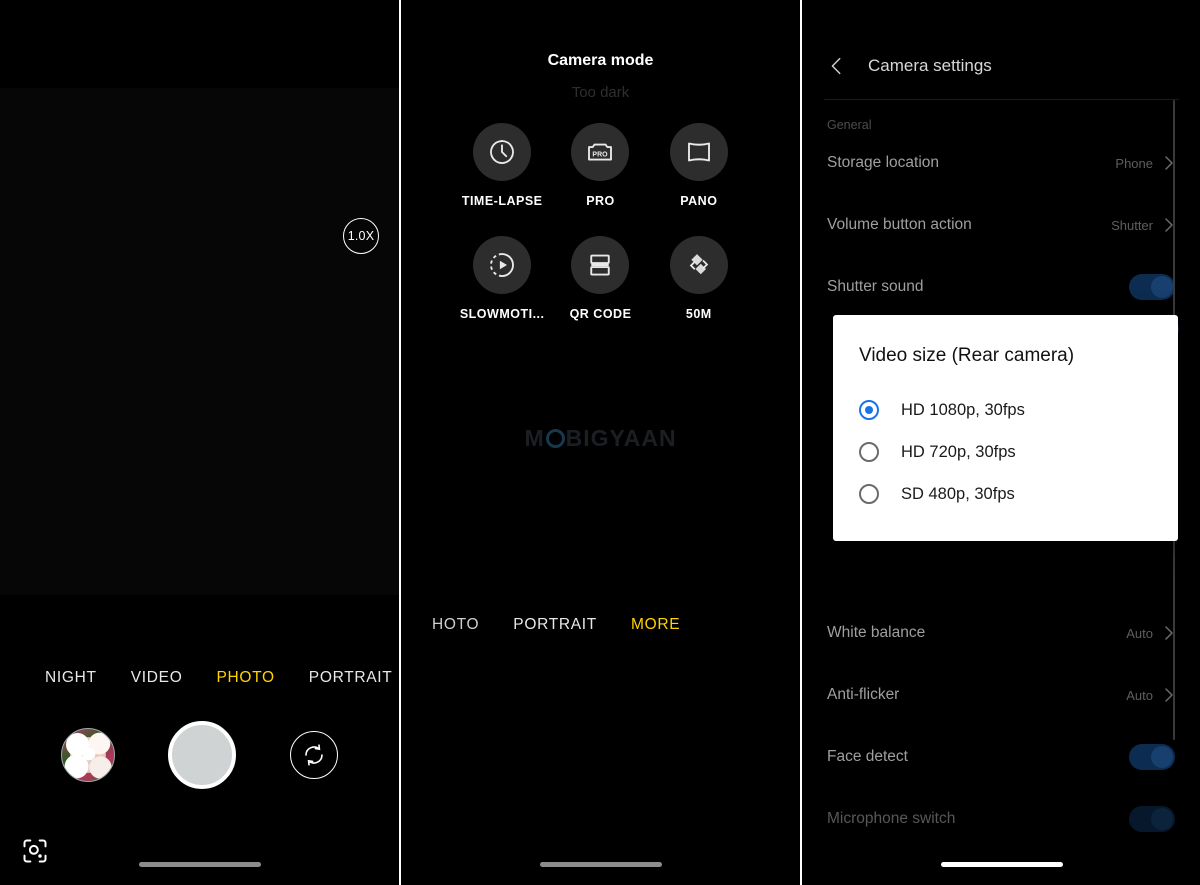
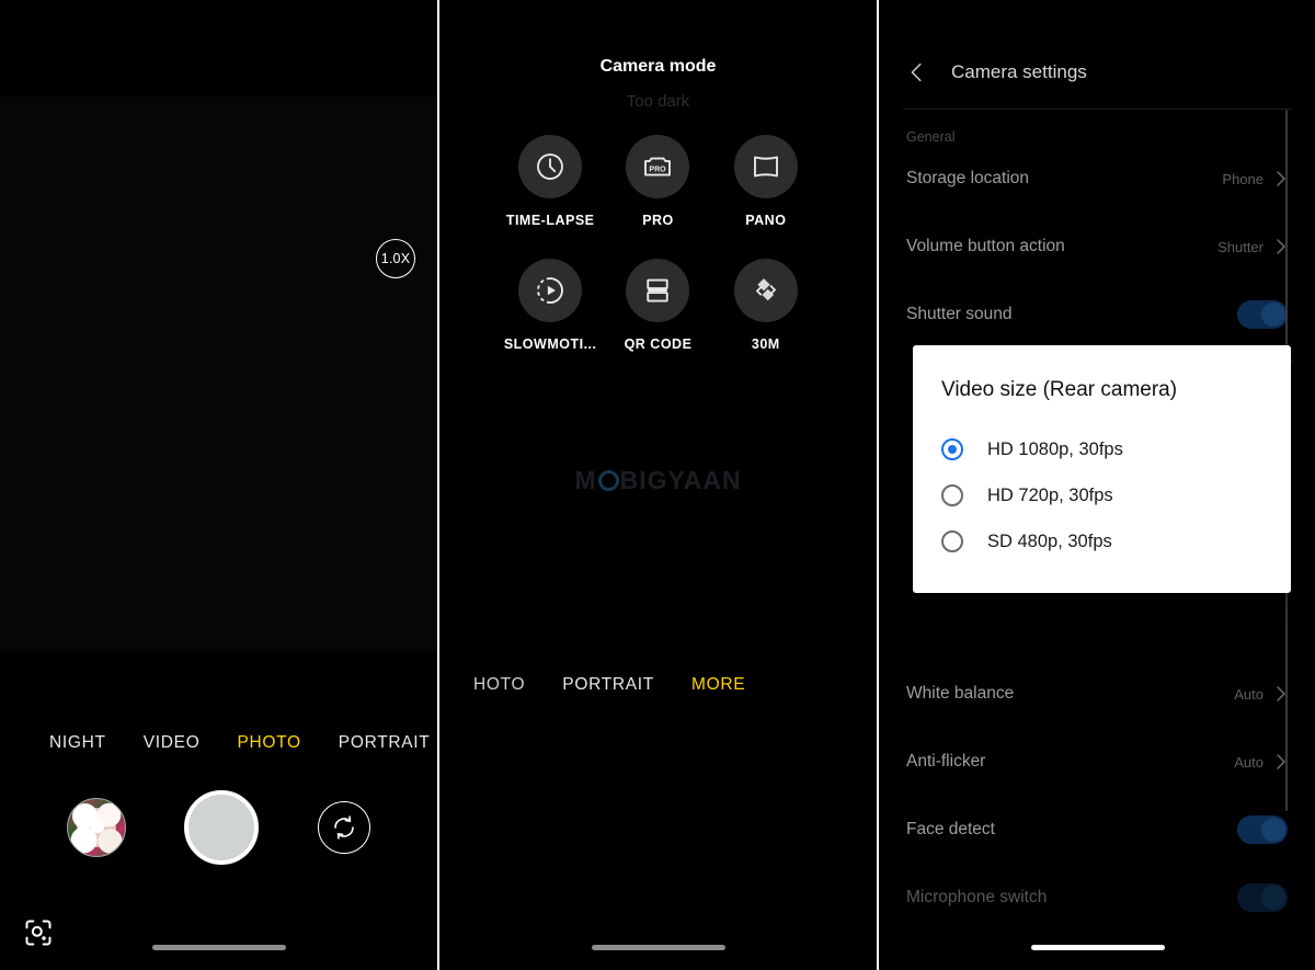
  1.0X
  NIGHT
  VIDEO
  PHOTO
  PORTRAIT
  Camera mode
  Too dark
  TIME-LAPSE
  PRO
  PANO
  SLOWMOTI...
  QR CODE
- 50M
+ 30M
  M BIGYAAN
  HOTO
  PORTRAIT
  MORE
  Camera settings
  General
  Storage location
  Phone
  Volume button action
  Shutter
  Shutter sound
  Video size (Rear camera)
  HD 1080p, 30fps
  HD 720p, 30fps
  SD 480p, 30fps
  White balance
  Auto
  Anti-flicker
  Auto
  Face detect
  Microphone switch
